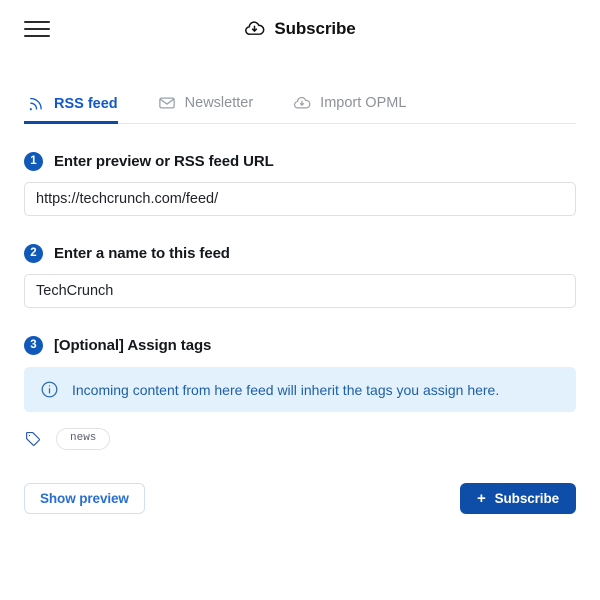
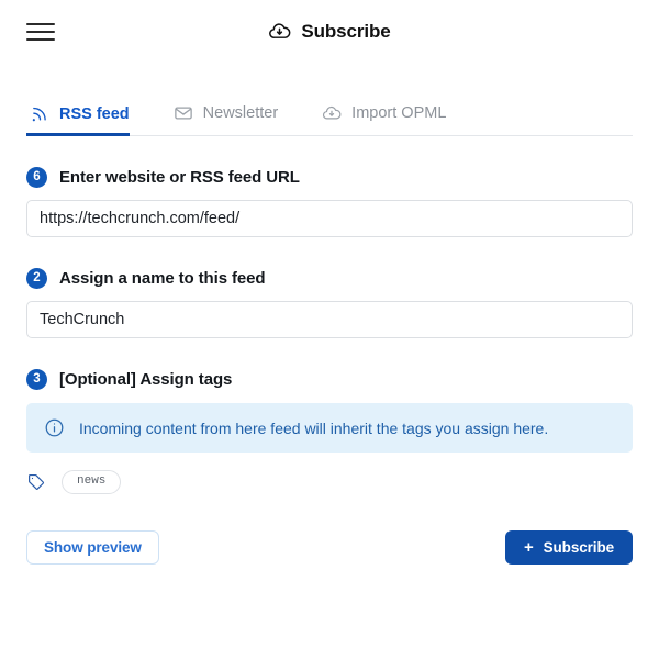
  Subscribe
  RSS feed
  Newsletter
  Import OPML
- 1
+ 6
- Enter preview or RSS feed URL
+ Enter website or RSS feed URL
  https://techcrunch.com/feed/
  2
- Enter a name to this feed
+ Assign a name to this feed
  TechCrunch
  3
  [Optional] Assign tags
  Incoming content from here feed will inherit the tags you assign here.
  news
  Show preview
  +
  Subscribe
